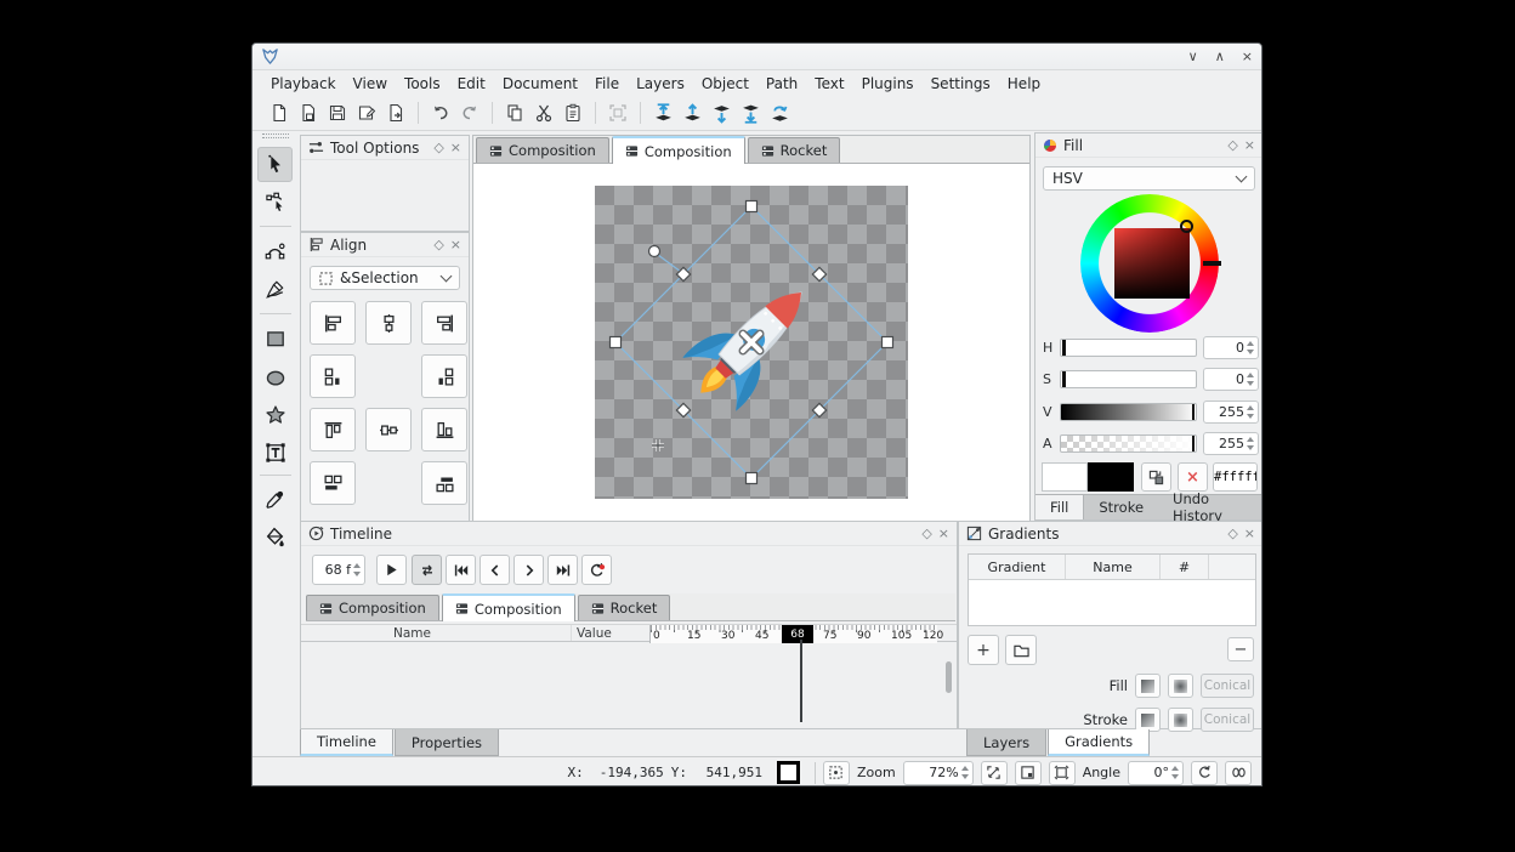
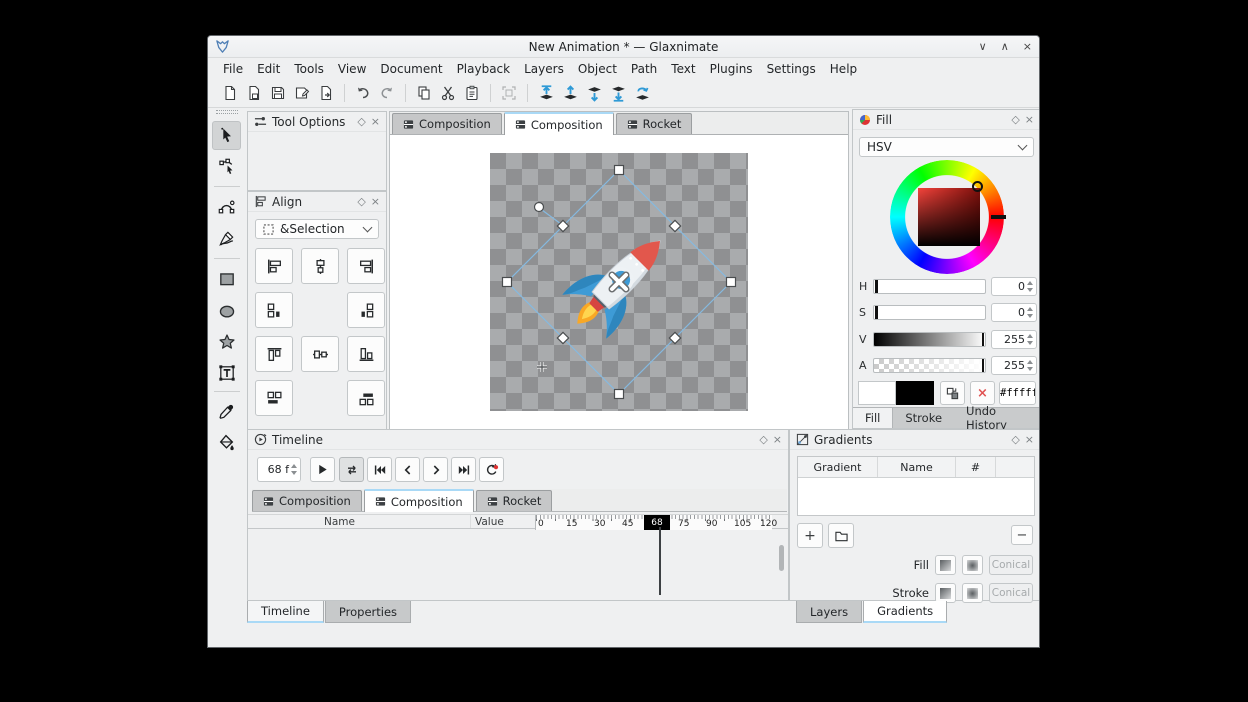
+ New Animation * — Glaxnimate
  ∨
  ∧
  ×
- Playback
+ File
- View
+ Edit
  Tools
- Edit
+ View
  Document
- File
+ Playback
  Layers
  Object
  Path
  Text
  Plugins
  Settings
  Help
  Tool Options
  ◇
  ×
  Align
  ◇
  ×
  &Selection
  Composition
  Composition
  Rocket
  Fill
  ◇
  ×
  HSV
  H
  0
  S
  0
  V
  255
  A
  255
  ×
  #fffff
  Fill
  Stroke
  Undo History
  Timeline
  ◇
  ×
  68 f
  Composition
  Composition
  Rocket
  Name
  Value
  0
  15
  30
  45
  75
  90
  105
  120
  68
  Gradients
  ◇
  ×
  Gradient
  Name
  #
  +
  −
  Fill
  Conical
  Stroke
  Conical
  Timeline
  Properties
  Layers
  Gradients
- X:
- -194,365
- Y:
- 541,951
- Zoom
- 72%
- Angle
- 0°
